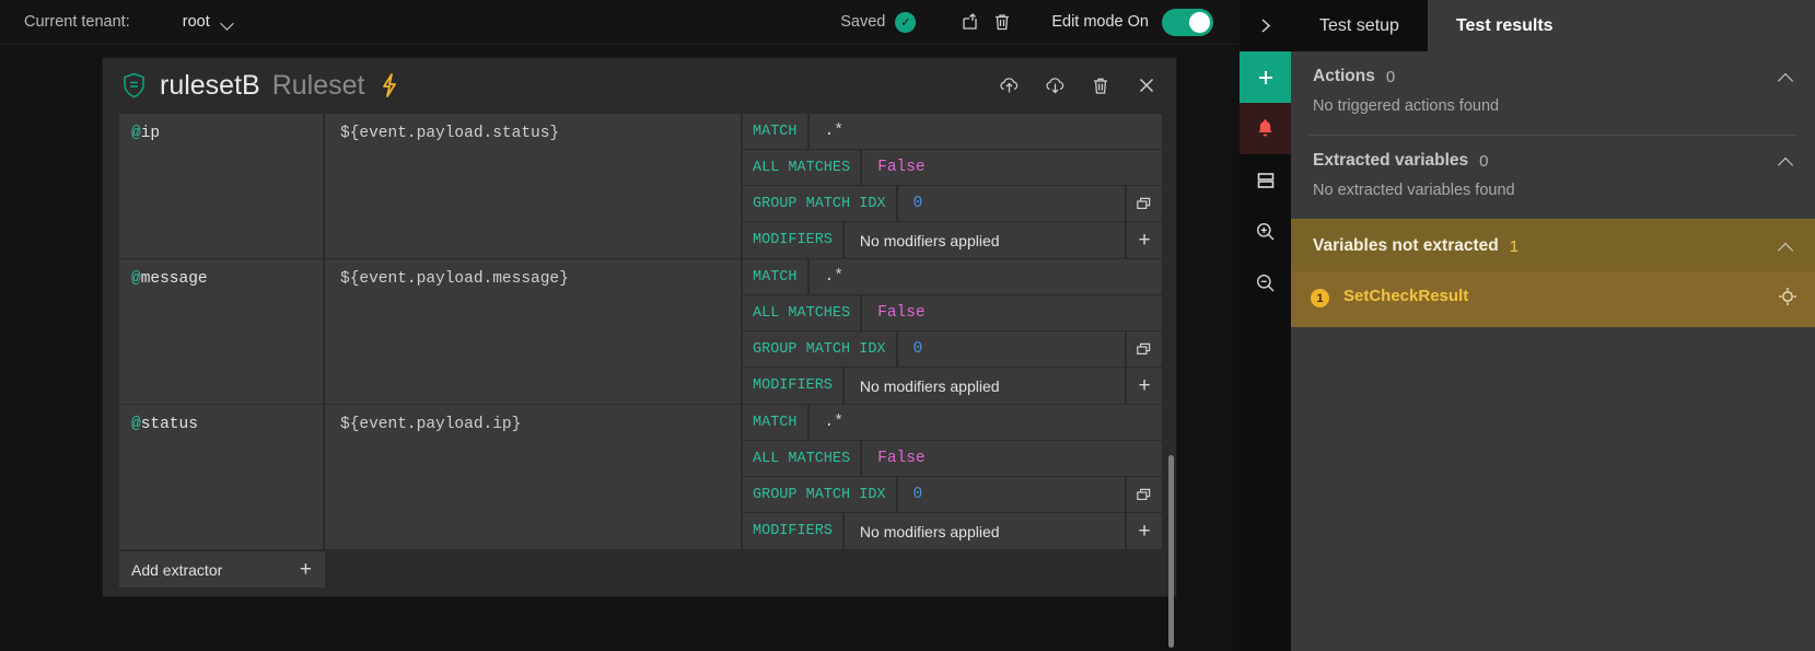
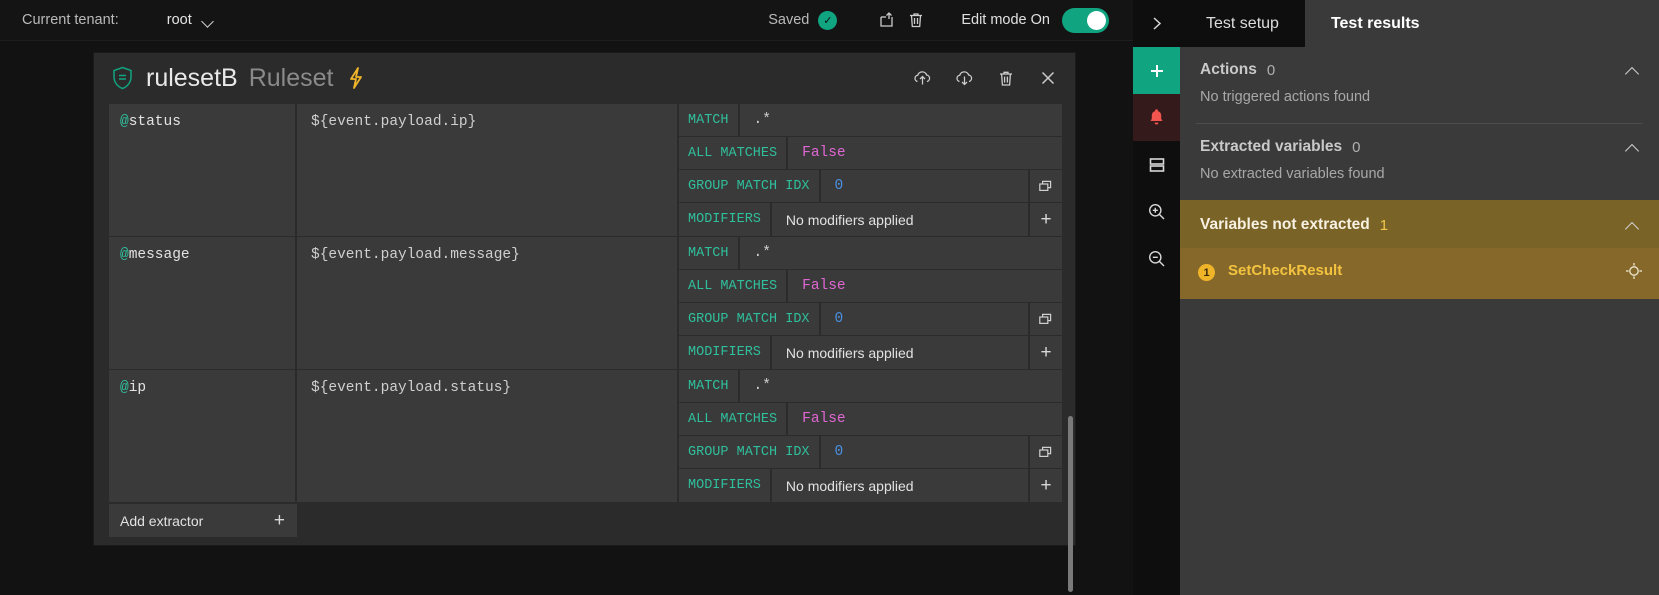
  Current tenant:
  root
  Saved
  ✓
  Edit mode On
  rulesetB
  Ruleset
- @ip
+ @status
- ${event.payload.status}
+ ${event.payload.ip}
  MATCH
  .*
  ALL MATCHES
  False
  GROUP MATCH IDX
  0
  MODIFIERS
  No modifiers applied
  +
  @message
  ${event.payload.message}
  MATCH
  .*
  ALL MATCHES
  False
  GROUP MATCH IDX
  0
  MODIFIERS
  No modifiers applied
  +
- @status
+ @ip
- ${event.payload.ip}
+ ${event.payload.status}
  MATCH
  .*
  ALL MATCHES
  False
  GROUP MATCH IDX
  0
  MODIFIERS
  No modifiers applied
  +
  Add extractor
  +
  Test setup
  Test results
  Actions
  0
  No triggered actions found
  Extracted variables
  0
  No extracted variables found
  Variables not extracted
  1
  1
  SetCheckResult
